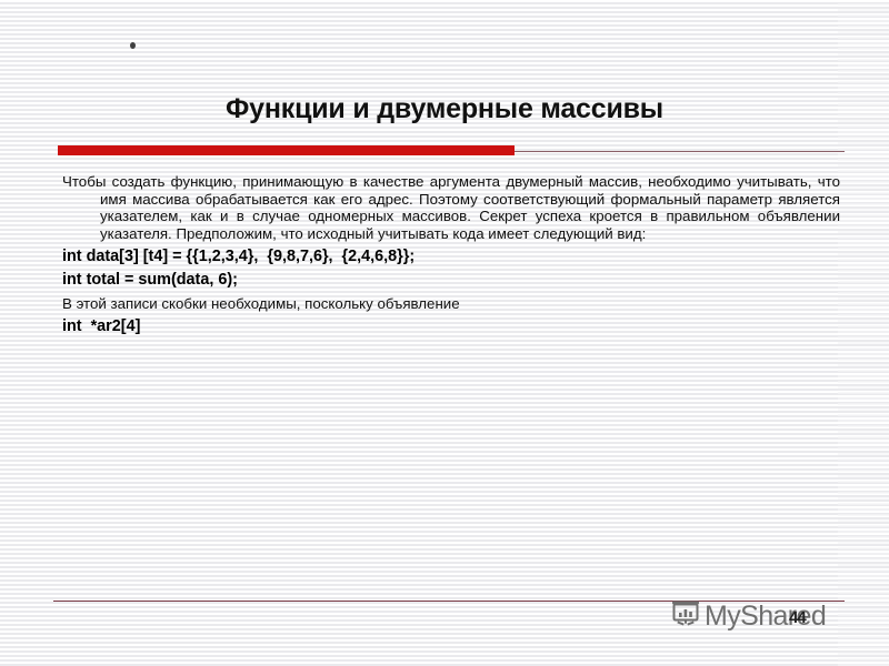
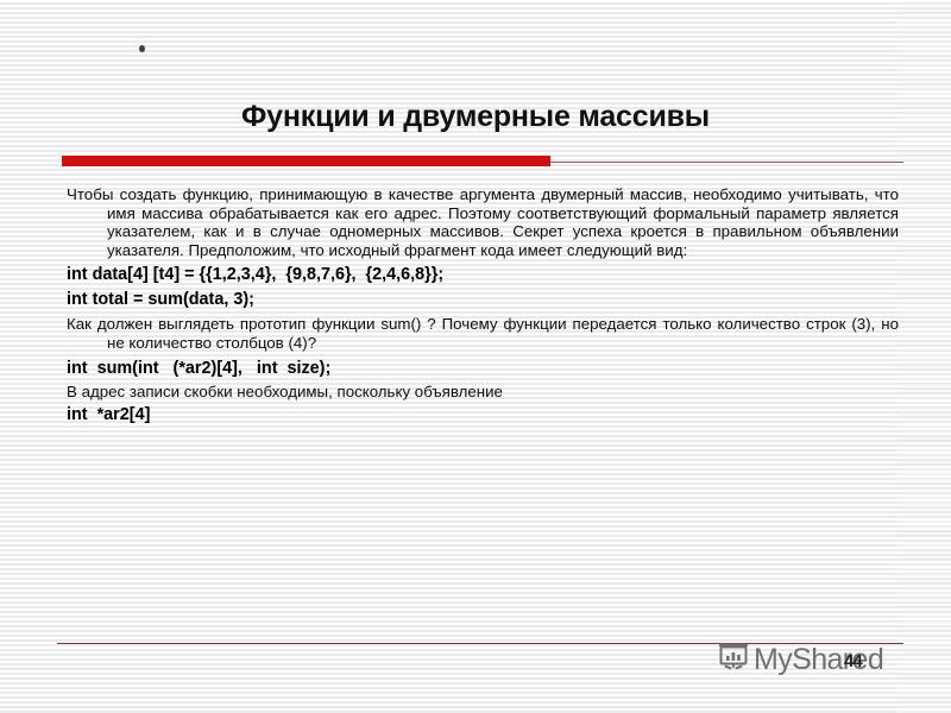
  Функции и двумерные массивы
- Чтобы создать функцию, принимающую в качестве аргумента двумерный массив, необходимо учитывать, что имя массива обрабатывается как его адрес. Поэтому соответствующий формальный параметр является указателем, как и в случае одномерных массивов. Секрет успеха кроется в правильном объявлении указателя. Предположим, что исходный учитывать кода имеет следующий вид:
+ Чтобы создать функцию, принимающую в качестве аргумента двумерный массив, необходимо учитывать, что имя массива обрабатывается как его адрес. Поэтому соответствующий формальный параметр является указателем, как и в случае одномерных массивов. Секрет успеха кроется в правильном объявлении указателя. Предположим, что исходный фрагмент кода имеет следующий вид:
- int data[3] [t4] = {{1,2,3,4}, {9,8,7,6}, {2,4,6,8}};
+ int data[4] [t4] = {{1,2,3,4}, {9,8,7,6}, {2,4,6,8}};
- int total = sum(data, 6);
+ int total = sum(data, 3);
+ Как должен выглядеть прототип функции sum() ? Почему функции передается только количество строк (3), но не количество столбцов (4)?
+ int sum(int (*ar2)[4], int size);
- В этой записи скобки необходимы, поскольку объявление
+ В адрес записи скобки необходимы, поскольку объявление
  int *ar2[4]
  MyShared
  44
